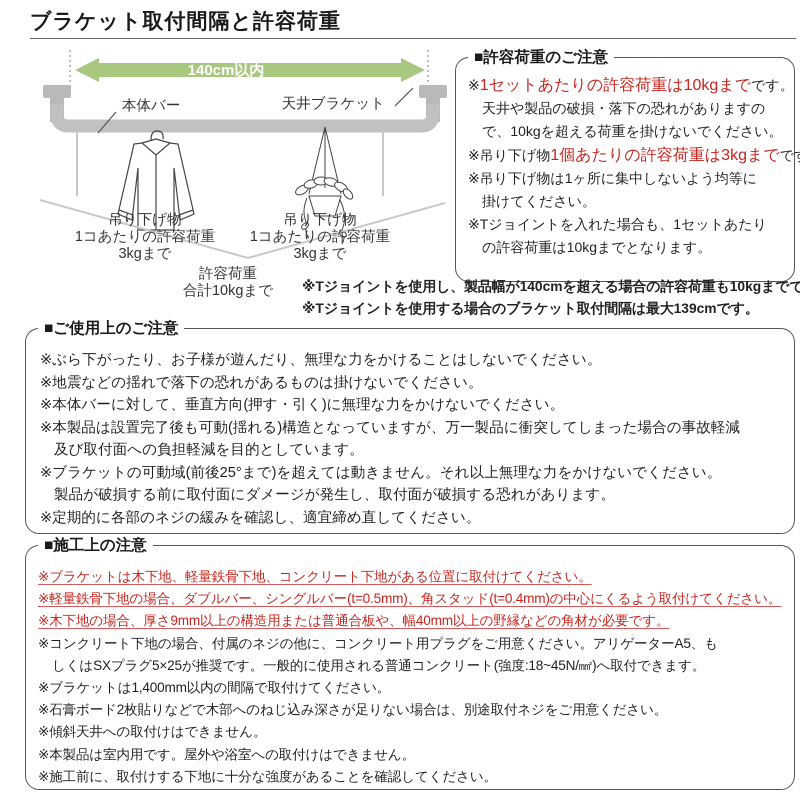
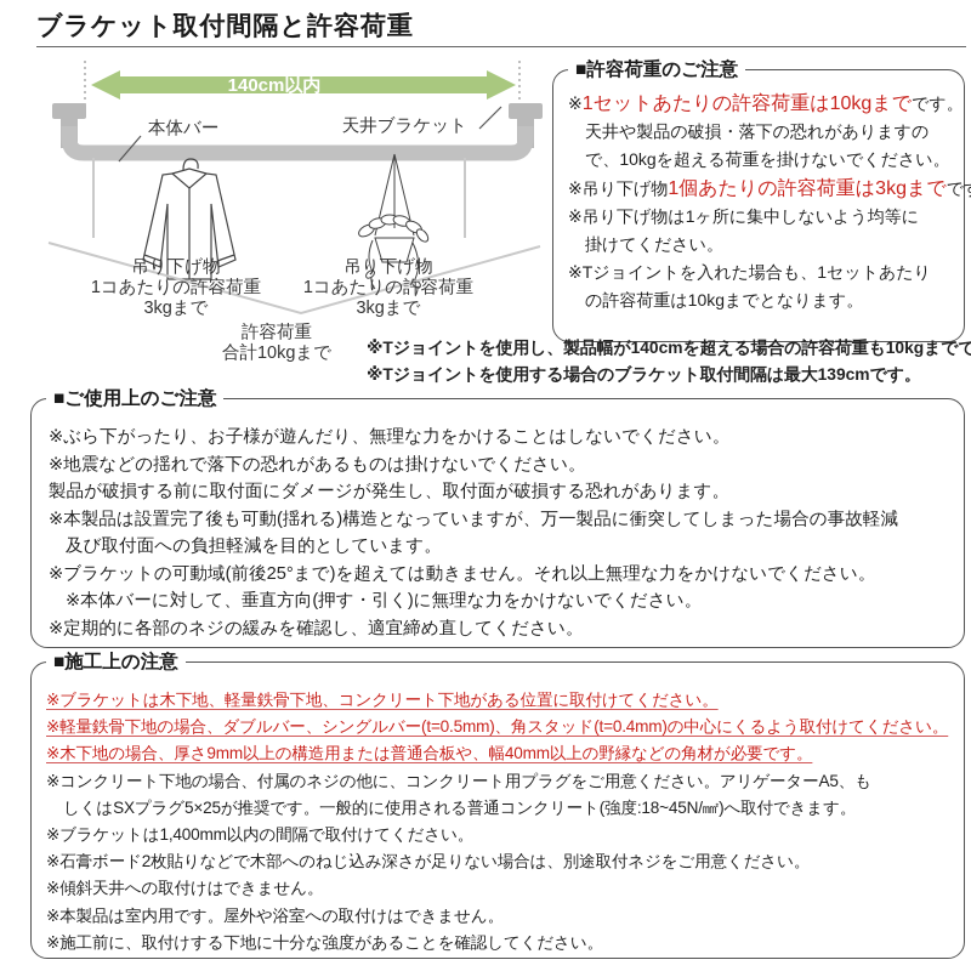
  ブラケット取付間隔と許容荷重
  140cm以内
  本体バー
  天井ブラケット
  吊り下げ物
  1コあたりの許容荷重
  3kgまで
  吊り下げ物
  1コあたりの許容荷重
  3kgまで
  許容荷重
  合計10kgまで
  ■許容荷重のご注意
  ※1セットあたりの許容荷重は10kgまでです。
  天井や製品の破損・落下の恐れがありますの
  で、10kgを超える荷重を掛けないでください。
  ※吊り下げ物1個あたりの許容荷重は3kgまでで
  ※吊り下げ物は1ヶ所に集中しないよう均等に
  掛けてください。
  ※Tジョイントを入れた場合も、1セットあたり
  の許容荷重は10kgまでとなります。
  ※Tジョイントを使用し、製品幅が140cmを超える場合の許容荷重も10kgまでで
  ※Tジョイントを使用する場合のブラケット取付間隔は最大139cmです。
  ■ご使用上のご注意
  ※ぶら下がったり、お子様が遊んだり、無理な力をかけることはしないでください。
  ※地震などの揺れで落下の恐れがあるものは掛けないでください。
- ※本体バーに対して、垂直方向(押す・引く)に無理な力をかけないでください。
+ 製品が破損する前に取付面にダメージが発生し、取付面が破損する恐れがあります。
  ※本製品は設置完了後も可動(揺れる)構造となっていますが、万一製品に衝突してしまった場合の事故軽減
  及び取付面への負担軽減を目的としています。
  ※ブラケットの可動域(前後25°まで)を超えては動きません。それ以上無理な力をかけないでください。
- 製品が破損する前に取付面にダメージが発生し、取付面が破損する恐れがあります。
+ ※本体バーに対して、垂直方向(押す・引く)に無理な力をかけないでください。
  ※定期的に各部のネジの緩みを確認し、適宜締め直してください。
  ■施工上の注意
  ※ブラケットは木下地、軽量鉄骨下地、コンクリート下地がある位置に取付けてください。
  ※軽量鉄骨下地の場合、ダブルバー、シングルバー(t=0.5mm)、角スタッド(t=0.4mm)の中心にくるよう取付けてください。
  ※木下地の場合、厚さ9mm以上の構造用または普通合板や、幅40mm以上の野縁などの角材が必要です。
  ※コンクリート下地の場合、付属のネジの他に、コンクリート用プラグをご用意ください。アリゲーターA5、も
  しくはSXプラグ5×25が推奨です。一般的に使用される普通コンクリート(強度:18~45N/㎟)へ取付できます。
  ※ブラケットは1,400mm以内の間隔で取付けてください。
  ※石膏ボード2枚貼りなどで木部へのねじ込み深さが足りない場合は、別途取付ネジをご用意ください。
  ※傾斜天井への取付けはできません。
  ※本製品は室内用です。屋外や浴室への取付けはできません。
  ※施工前に、取付けする下地に十分な強度があることを確認してください。
